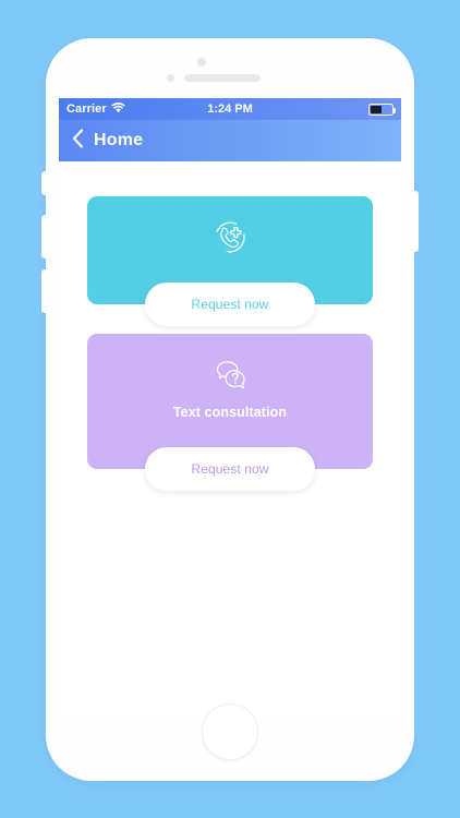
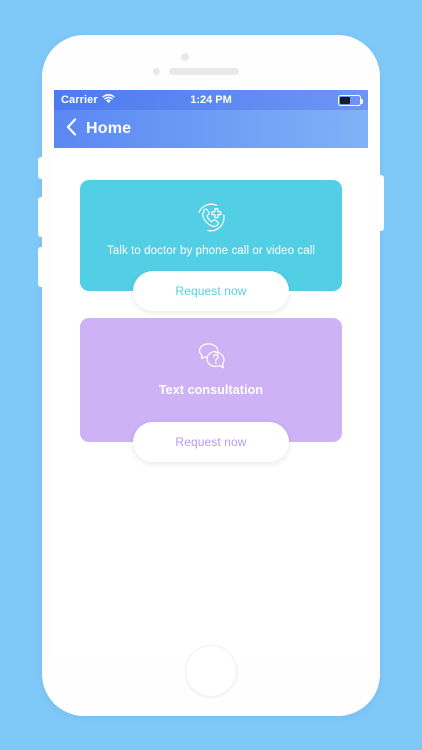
  Carrier
  1:24 PM
  Home
+ Talk to doctor by phone call or video call
  Request now
  Text consultation
  Request now
